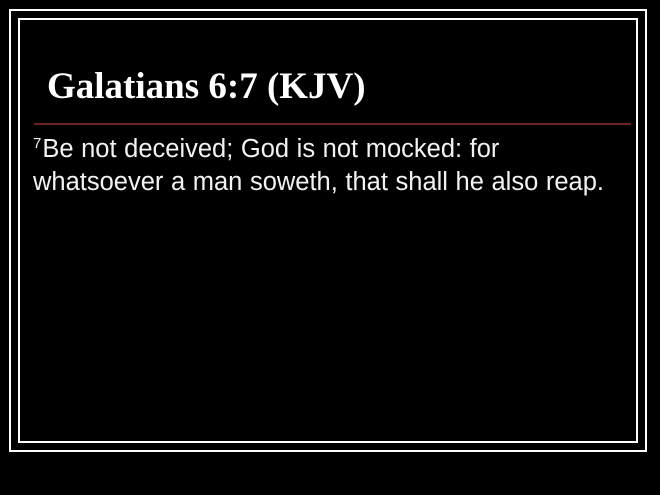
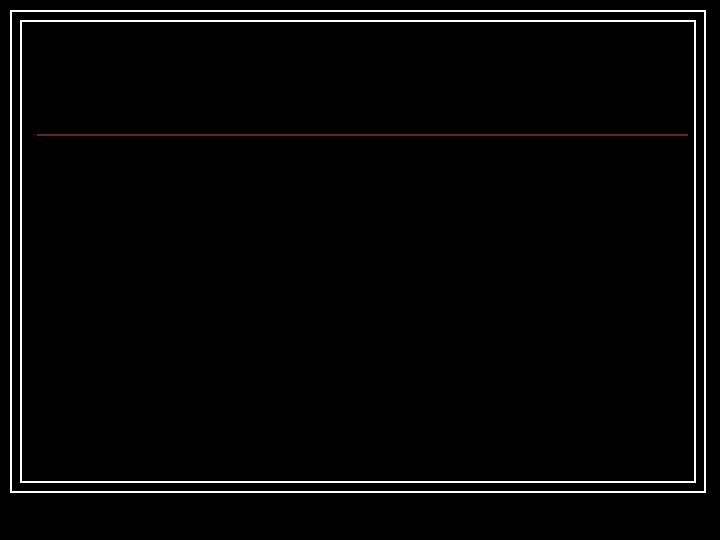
- Galatians 6:7 (KJV)
- 7Be not deceived; God is not mocked: for whatsoever a man soweth, that shall he also reap.
